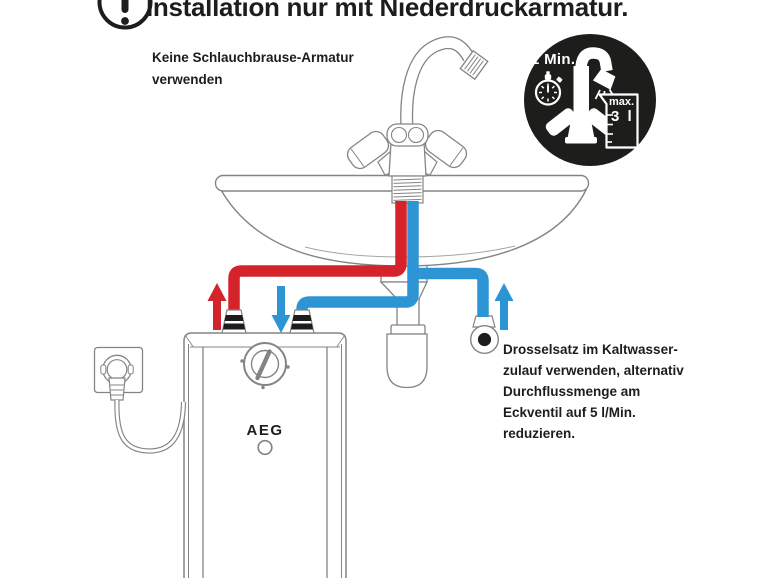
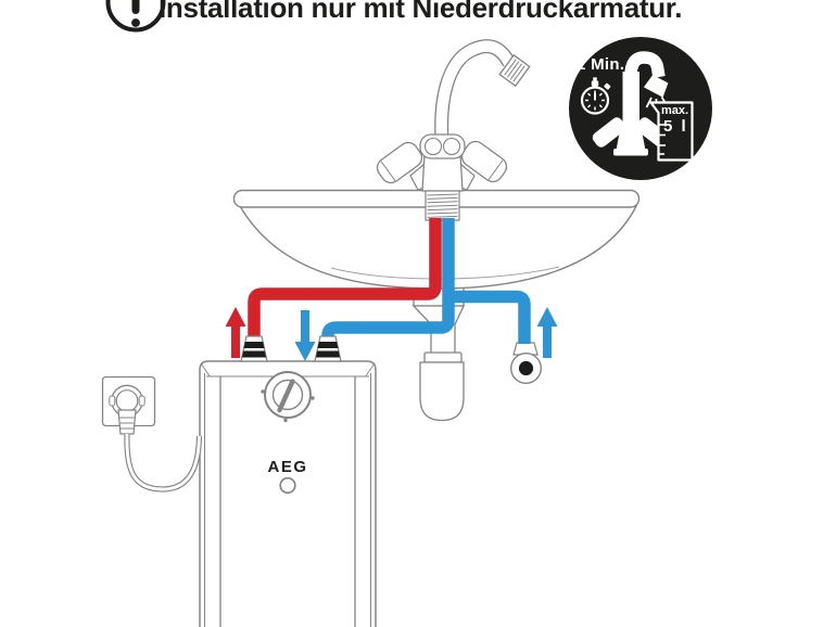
  Installation nur mit Niederdruckarmatur.
- Keine Schlauchbrause-Armatur
- verwenden
- Drosselsatz im Kaltwasser-
- zulauf verwenden, alternativ
- Durchflussmenge am
- Eckventil auf 5 l/Min.
- reduzieren.
  1 Min.
  max.
- 3 l
+ 5 l
  AEG
